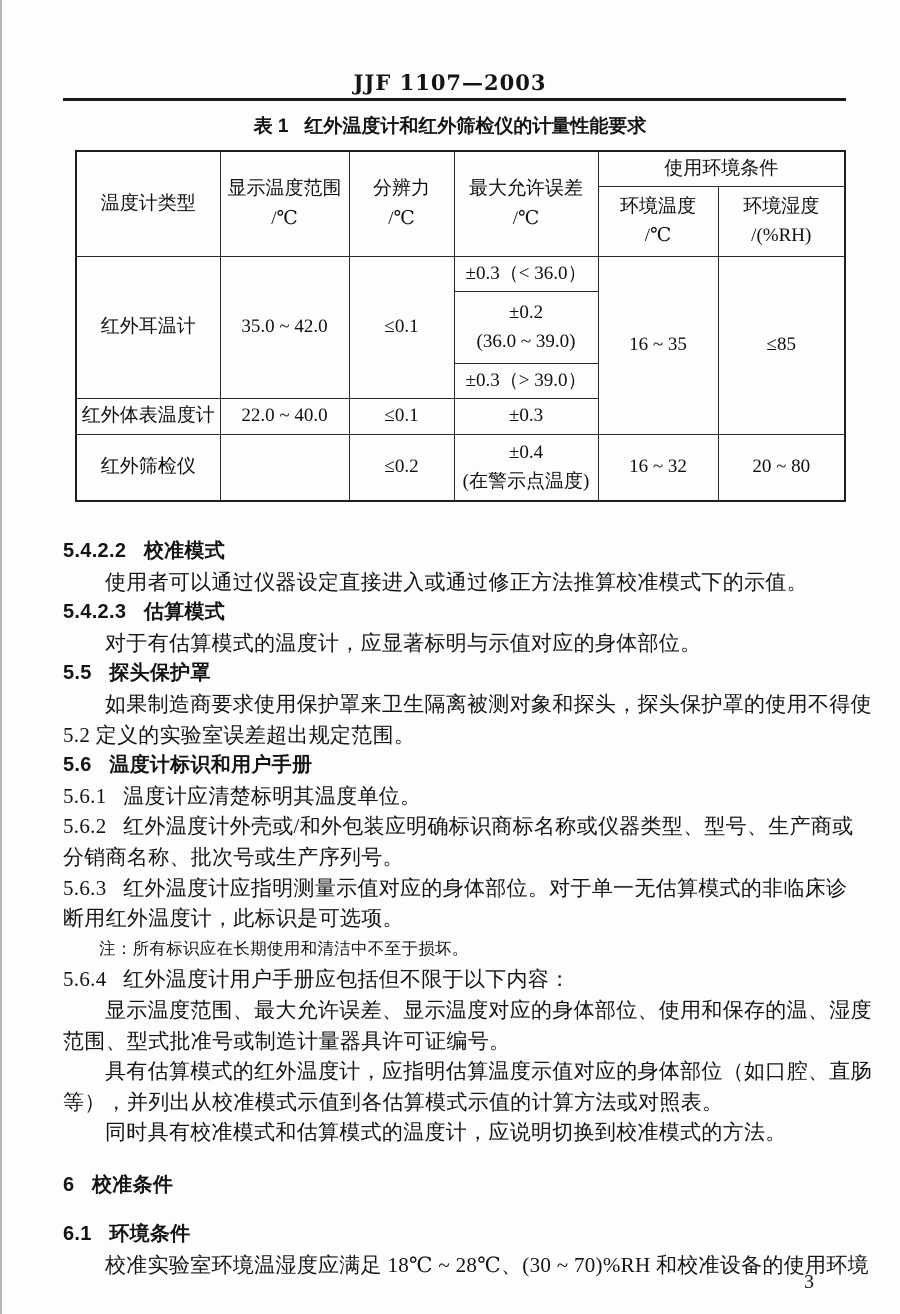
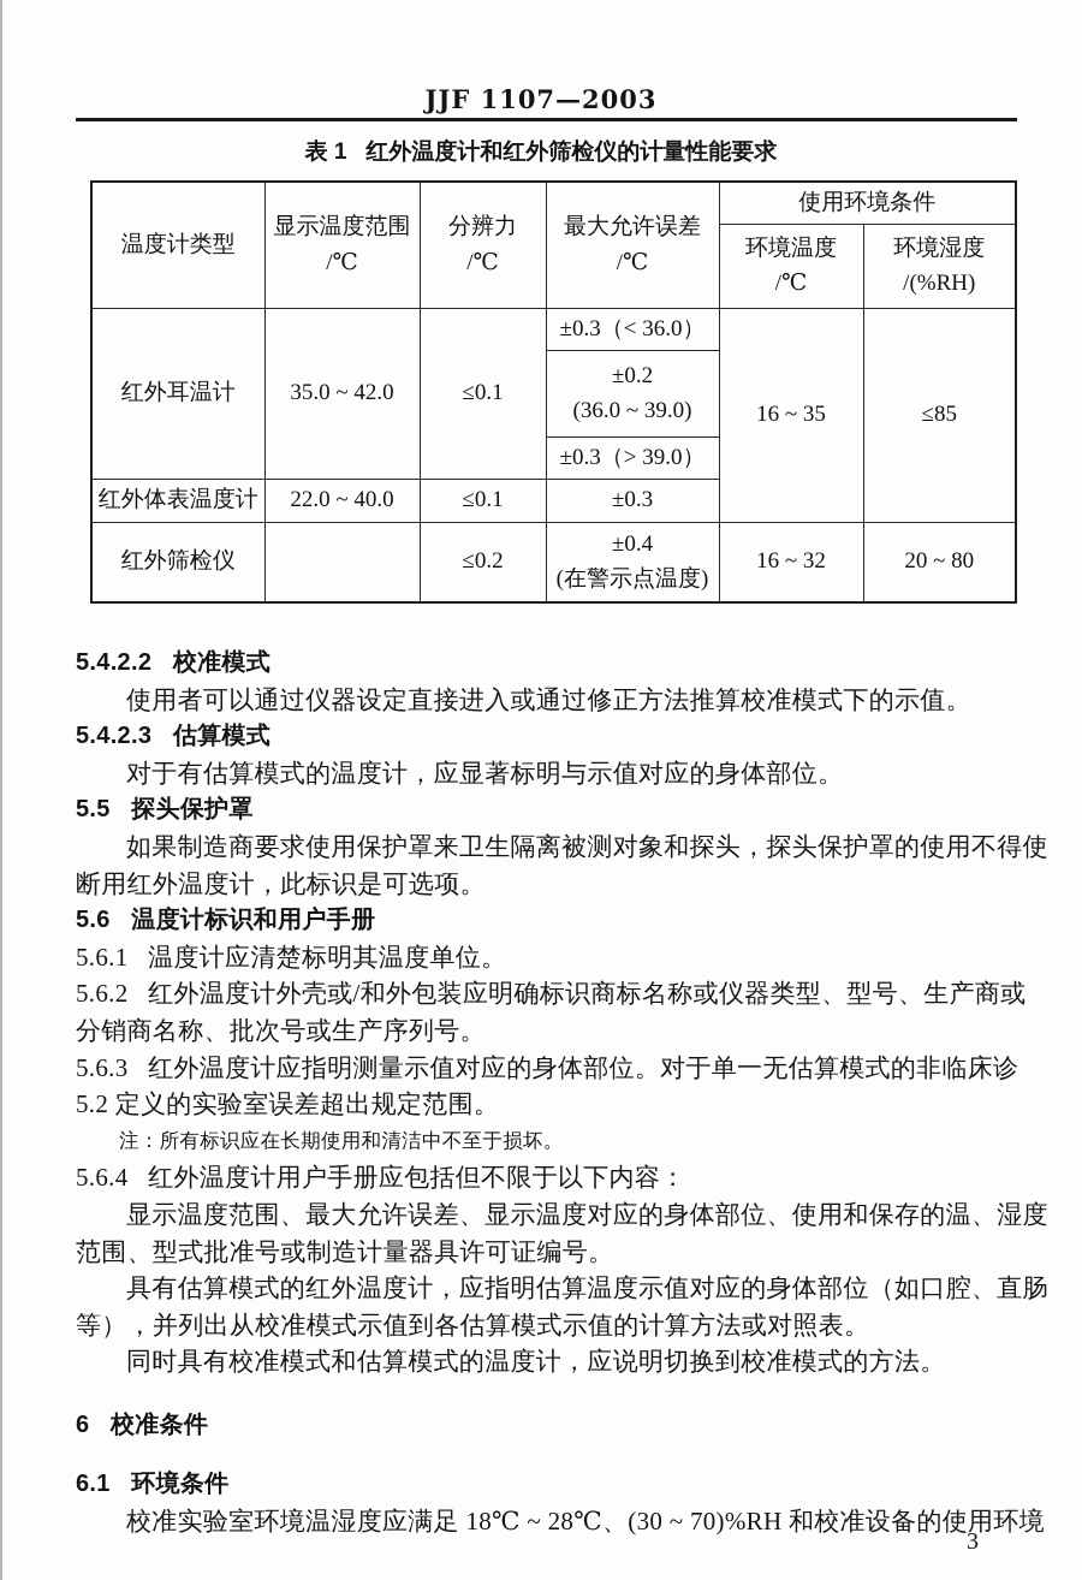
  JJF 1107—2003
  表 1 红外温度计和红外筛检仪的计量性能要求
  温度计类型	显示温度范围 /℃	分辨力 /℃	最大允许误差 /℃	使用环境条件
  环境温度 /℃	环境湿度 /(%RH)
  红外耳温计	35.0 ~ 42.0	≤0.1	±0.3（< 36.0）	16 ~ 35	≤85
  ±0.2 (36.0 ~ 39.0)
  ±0.3（> 39.0）
  红外体表温度计	22.0 ~ 40.0	≤0.1	±0.3
  红外筛检仪		≤0.2	±0.4 (在警示点温度)	16 ~ 32	20 ~ 80
  5.4.2.2 校准模式
  使用者可以通过仪器设定直接进入或通过修正方法推算校准模式下的示值。
  5.4.2.3 估算模式
  对于有估算模式的温度计，应显著标明与示值对应的身体部位。
  5.5 探头保护罩
  如果制造商要求使用保护罩来卫生隔离被测对象和探头，探头保护罩的使用不得使
- 5.2 定义的实验室误差超出规定范围。
+ 断用红外温度计，此标识是可选项。
  5.6 温度计标识和用户手册
  5.6.1 温度计应清楚标明其温度单位。
  5.6.2 红外温度计外壳或/和外包装应明确标识商标名称或仪器类型、型号、生产商或
  分销商名称、批次号或生产序列号。
  5.6.3 红外温度计应指明测量示值对应的身体部位。对于单一无估算模式的非临床诊
- 断用红外温度计，此标识是可选项。
+ 5.2 定义的实验室误差超出规定范围。
  注：所有标识应在长期使用和清洁中不至于损坏。
  5.6.4 红外温度计用户手册应包括但不限于以下内容：
  显示温度范围、最大允许误差、显示温度对应的身体部位、使用和保存的温、湿度
  范围、型式批准号或制造计量器具许可证编号。
  具有估算模式的红外温度计，应指明估算温度示值对应的身体部位（如口腔、直肠
  等），并列出从校准模式示值到各估算模式示值的计算方法或对照表。
  同时具有校准模式和估算模式的温度计，应说明切换到校准模式的方法。
  6 校准条件
  6.1 环境条件
  校准实验室环境温湿度应满足 18℃ ~ 28℃、(30 ~ 70)%RH 和校准设备的使用环境
  3
